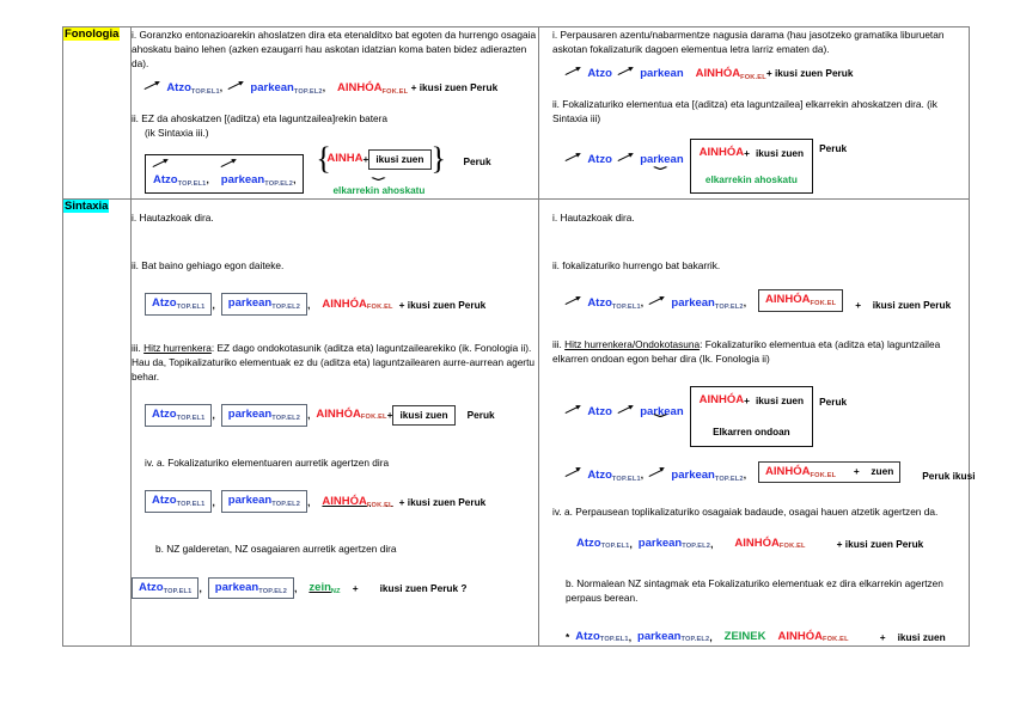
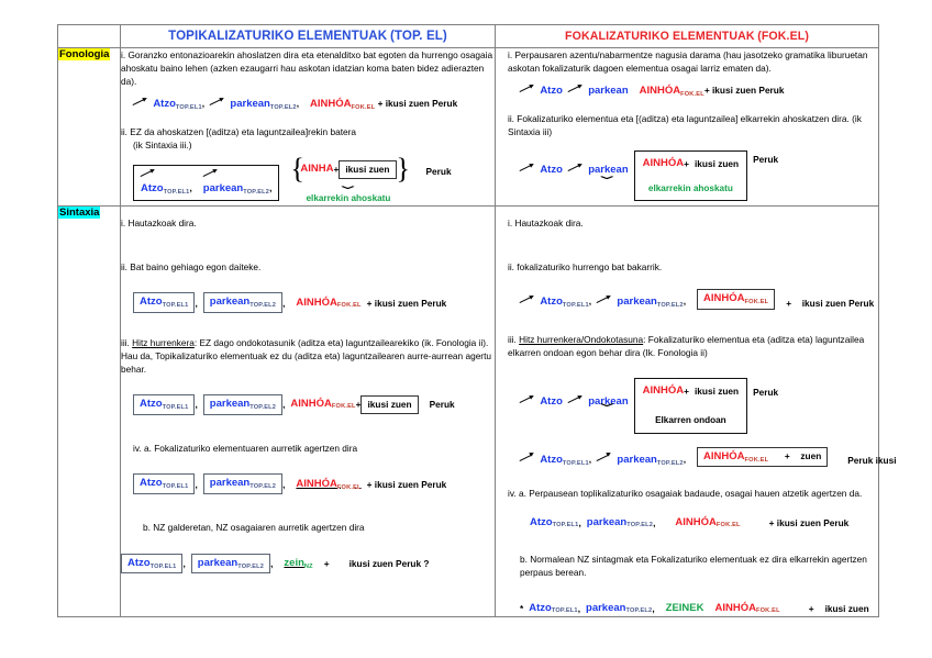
+ 	TOPIKALIZATURIKO ELEMENTUAK (TOP. EL)	FOKALIZATURIKO ELEMENTUAK (FOK.EL)
- Fonologia	i. Goranzko entonazioarekin ahoslatzen dira eta etenalditxo bat egoten da hurrengo osagaia ahoskatu baino lehen (azken ezaugarri hau askotan idatzian koma baten bidez adierazten da). Atzo , parkean , AINHÓA + ikusi zuen Peruk ii. EZ da ahoskatzen [(aditza) eta laguntzailea]rekin batera (ik Sintaxia iii.) Atzo , parkean , { AINHA + ikusi zuen } ⌄ elkarrekin ahoskatu Peruk	i. Perpausaren azentu/nabarmentze nagusia darama (hau jasotzeko gramatika liburuetan askotan fokalizaturik dagoen elementua letra larriz ematen da). Atzo parkean AINHÓA + ikusi zuen Peruk ii. Fokalizaturiko elementua eta [(aditza) eta laguntzailea] elkarrekin ahoskatzen dira. (ik Sintaxia iii) Atzo parkean AINHÓA + ikusi zuen ⌄ elkarrekin ahoskatu Peruk
+ Fonologia	i. Goranzko entonazioarekin ahoslatzen dira eta etenalditxo bat egoten da hurrengo osagaia ahoskatu baino lehen (azken ezaugarri hau askotan idatzian koma baten bidez adierazten da). Atzo , parkean , AINHÓA + ikusi zuen Peruk ii. EZ da ahoskatzen [(aditza) eta laguntzailea]rekin batera (ik Sintaxia iii.) Atzo , parkean , { AINHA + ikusi zuen } ⌄ elkarrekin ahoskatu Peruk	i. Perpausaren azentu/nabarmentze nagusia darama (hau jasotzeko gramatika liburuetan askotan fokalizaturik dagoen elementua osagai larriz ematen da). Atzo parkean AINHÓA + ikusi zuen Peruk ii. Fokalizaturiko elementua eta [(aditza) eta laguntzailea] elkarrekin ahoskatzen dira. (ik Sintaxia iii) Atzo parkean AINHÓA + ikusi zuen ⌄ elkarrekin ahoskatu Peruk
  Sintaxia	i. Hautazkoak dira. ii. Bat baino gehiago egon daiteke. Atzo , parkean , AINHÓA + ikusi zuen Peruk iii. Hitz hurrenkera: EZ dago ondokotasunik (aditza eta) laguntzailearekiko (ik. Fonologia ii). Hau da, Topikalizaturiko elementuak ez du (aditza eta) laguntzailearen aurre-aurrean agertu behar. Atzo , parkean , AINHÓA + ikusi zuen Peruk iv. a. Fokalizaturiko elementuaren aurretik agertzen dira Atzo , parkean , AINHÓA + ikusi zuen Peruk b. NZ galderetan, NZ osagaiaren aurretik agertzen dira Atzo , parkean , zein + ikusi zuen Peruk ?	i. Hautazkoak dira. ii. fokalizaturiko hurrengo bat bakarrik. Atzo , parkean , AINHÓA + ikusi zuen Peruk iii. Hitz hurrenkera/Ondokotasuna: Fokalizaturiko elementua eta (aditza eta) laguntzailea elkarren ondoan egon behar dira (Ik. Fonologia ii) Atzo parkean AINHÓA + ikusi zuen ⌄ Elkarren ondoan Peruk Atzo , parkean , AINHÓA + zuen Peruk ikusi iv. a. Perpausean toplikalizaturiko osagaiak badaude, osagai hauen atzetik agertzen da. Atzo , parkean , AINHÓA + ikusi zuen Peruk b. Normalean NZ sintagmak eta Fokalizaturiko elementuak ez dira elkarrekin agertzen perpaus berean. * Atzo , parkean , ZEINEK AINHÓA + ikusi zuen
